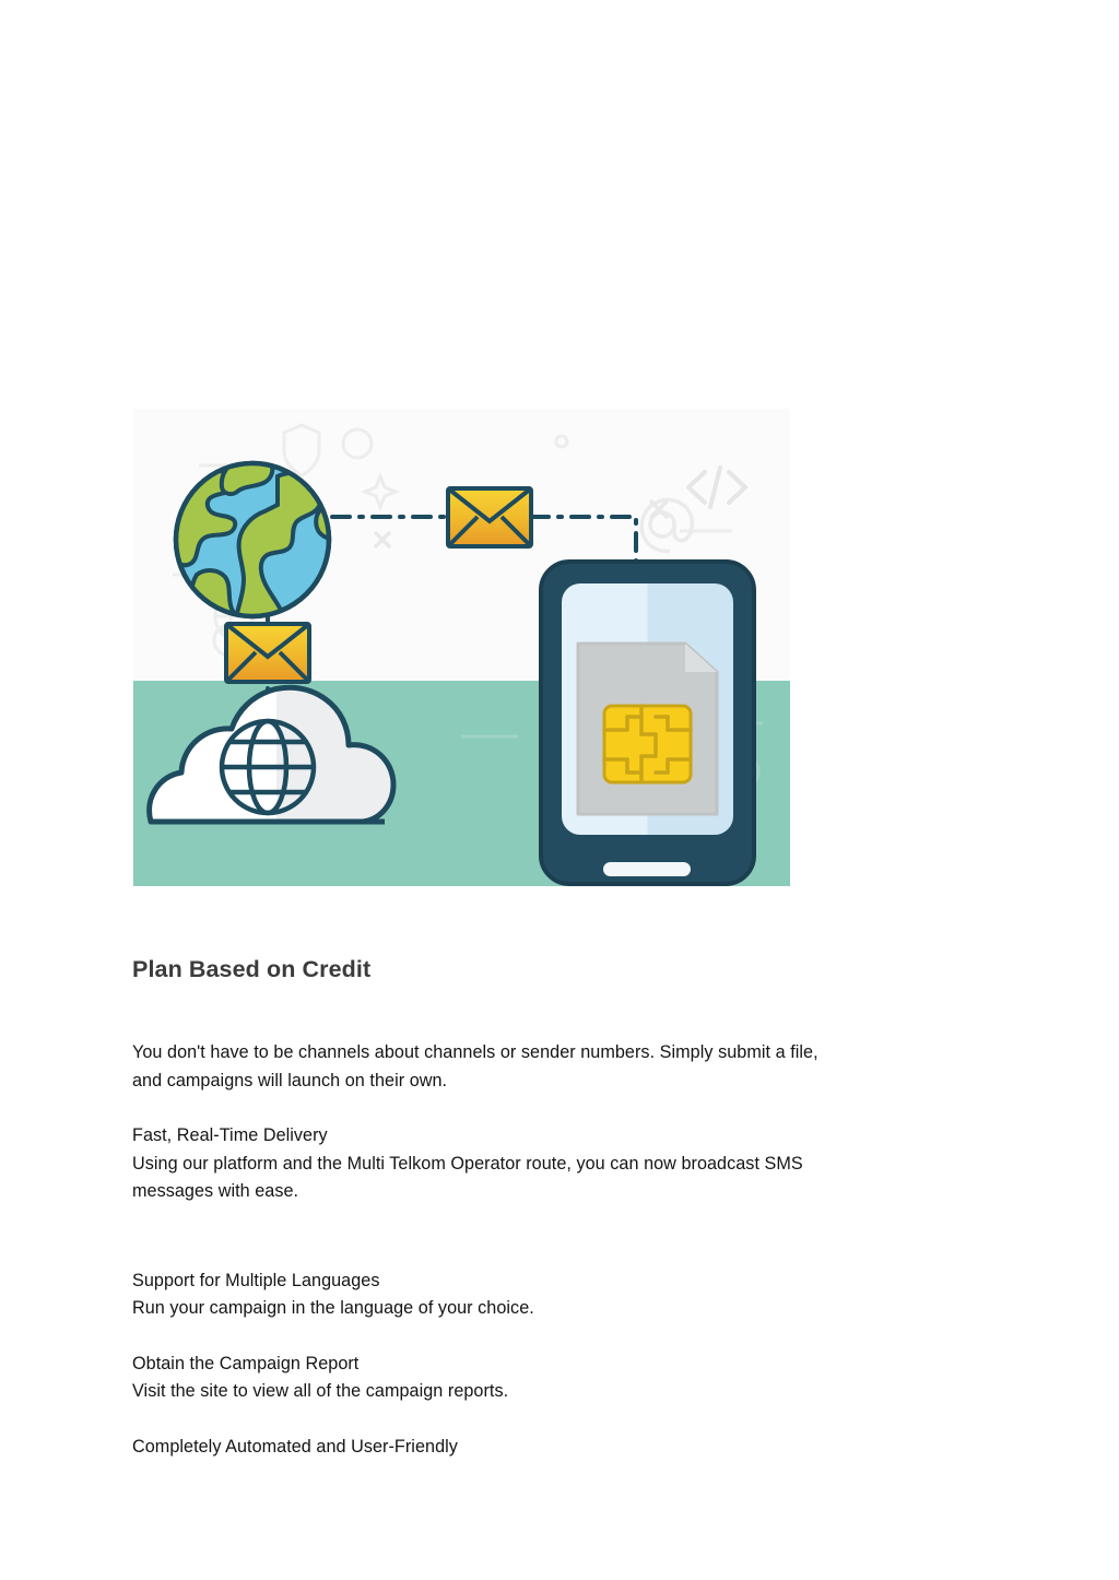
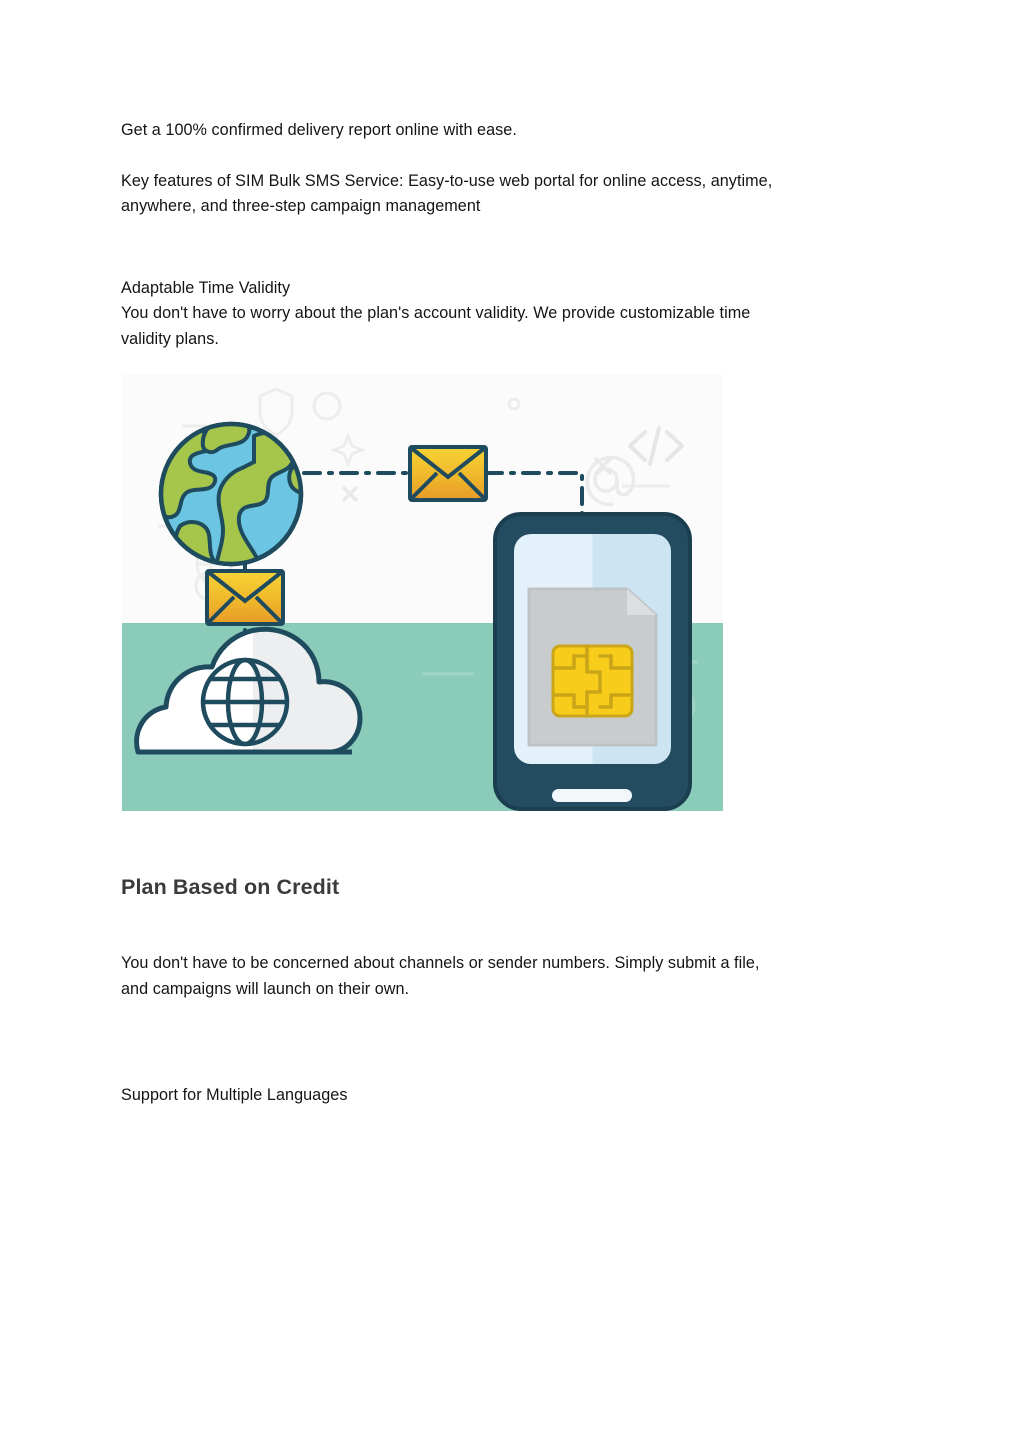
+ Get a 100% confirmed delivery report online with ease.
+ Key features of SIM Bulk SMS Service: Easy-to-use web portal for online access, anytime,
+ anywhere, and three-step campaign management
+ Adaptable Time Validity
+ You don't have to worry about the plan's account validity. We provide customizable time
+ validity plans.
  Plan Based on Credit
- You don't have to be channels about channels or sender numbers. Simply submit a file,
+ You don't have to be concerned about channels or sender numbers. Simply submit a file,
  and campaigns will launch on their own.
- Fast, Real-Time Delivery
- Using our platform and the Multi Telkom Operator route, you can now broadcast SMS
- messages with ease.
  Support for Multiple Languages
- Run your campaign in the language of your choice.
- Obtain the Campaign Report
- Visit the site to view all of the campaign reports.
- Completely Automated and User-Friendly
